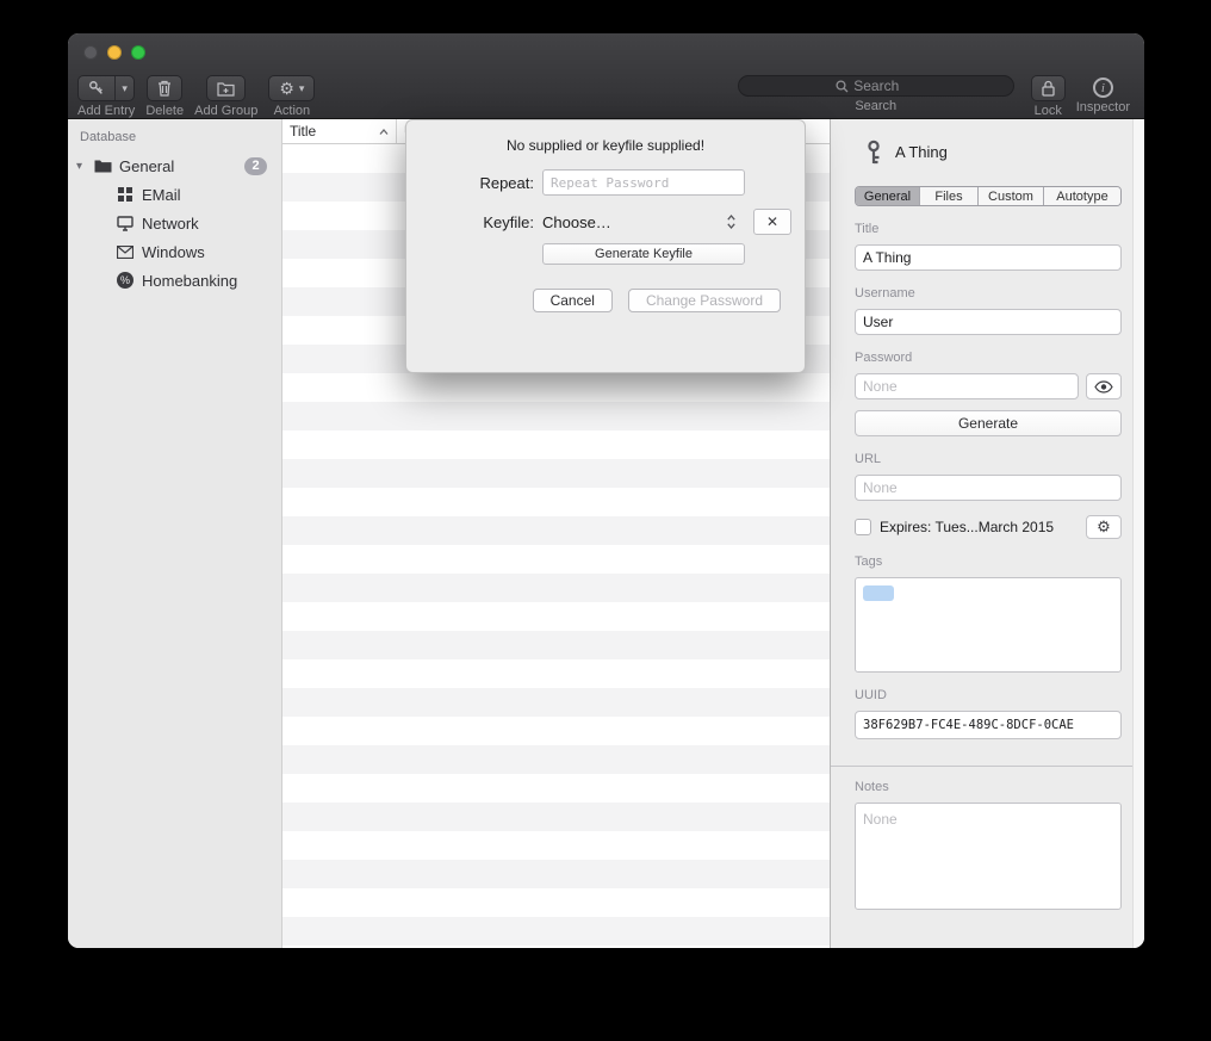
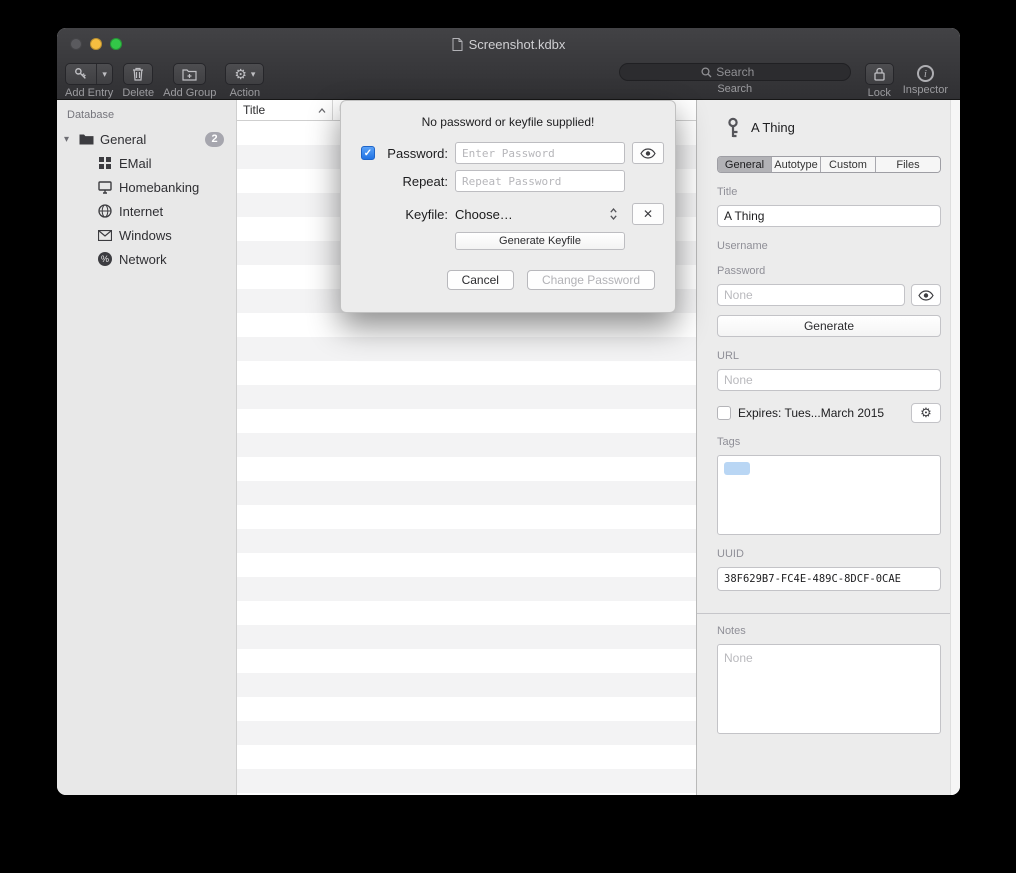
+ Screenshot.kdbx
  ▾
  Add Entry
  Delete
  Add Group
  ⚙
  ▾
  Action
  Search
  Search
  Lock
  i
  Inspector
  Database
  ▾
  General
  2
  EMail
- Network
+ Homebanking
+ Internet
  Windows
  %
- Homebanking
+ Network
  Title
  A Thing
  General
- Files
+ Autotype
  Custom
- Autotype
+ Files
  Title
  A Thing
  Username
- User
  Password
  None
  Generate
  URL
  None
  Expires: Tues...March 2015
  ⚙
  Tags
  UUID
  38F629B7-FC4E-489C-8DCF-0CAE
  Notes
  None
- No supplied or keyfile supplied!
+ No password or keyfile supplied!
+ ✓
+ Password:
+ Enter Password
  Repeat:
  Repeat Password
  Keyfile:
  Choose…
  ✕
  Generate Keyfile
  Cancel
  Change Password
